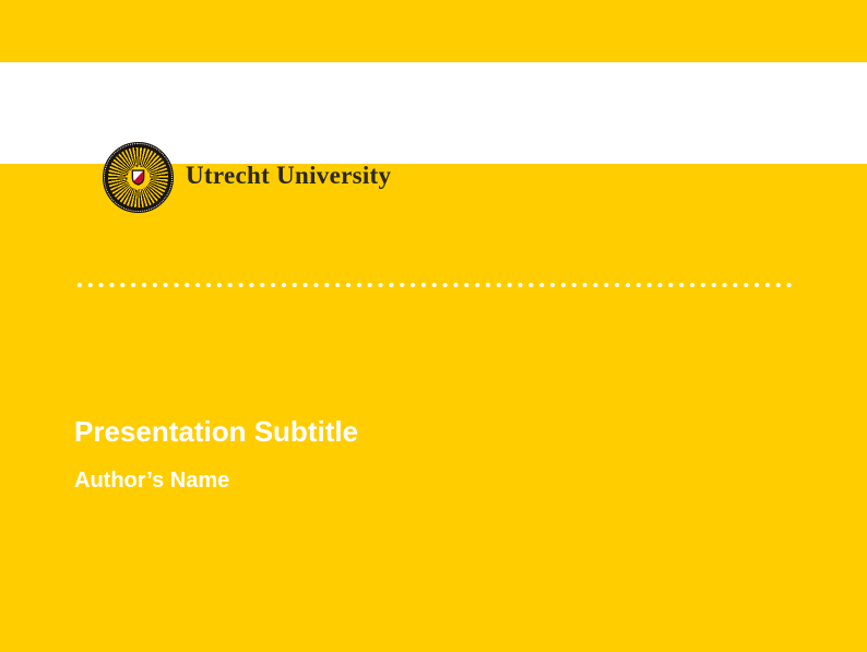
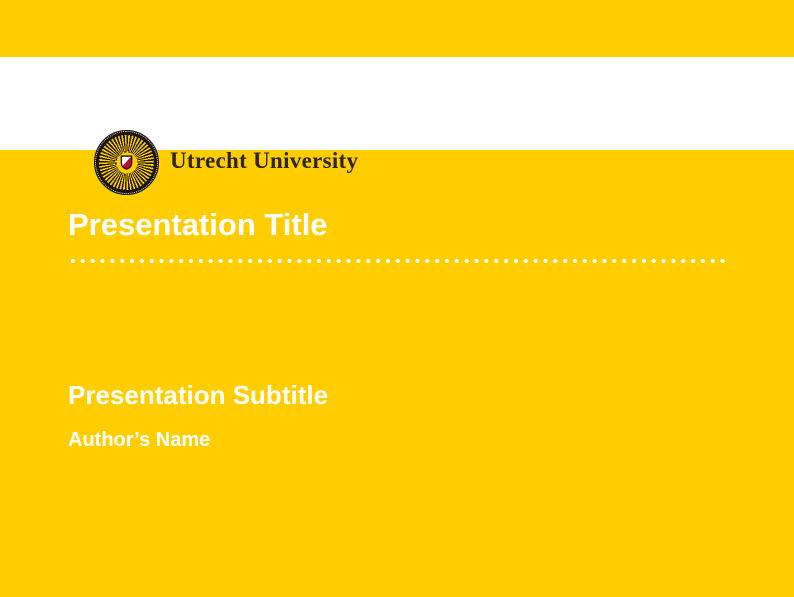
  Utrecht University
+ Presentation Title
  Presentation Subtitle
  Author’s Name
